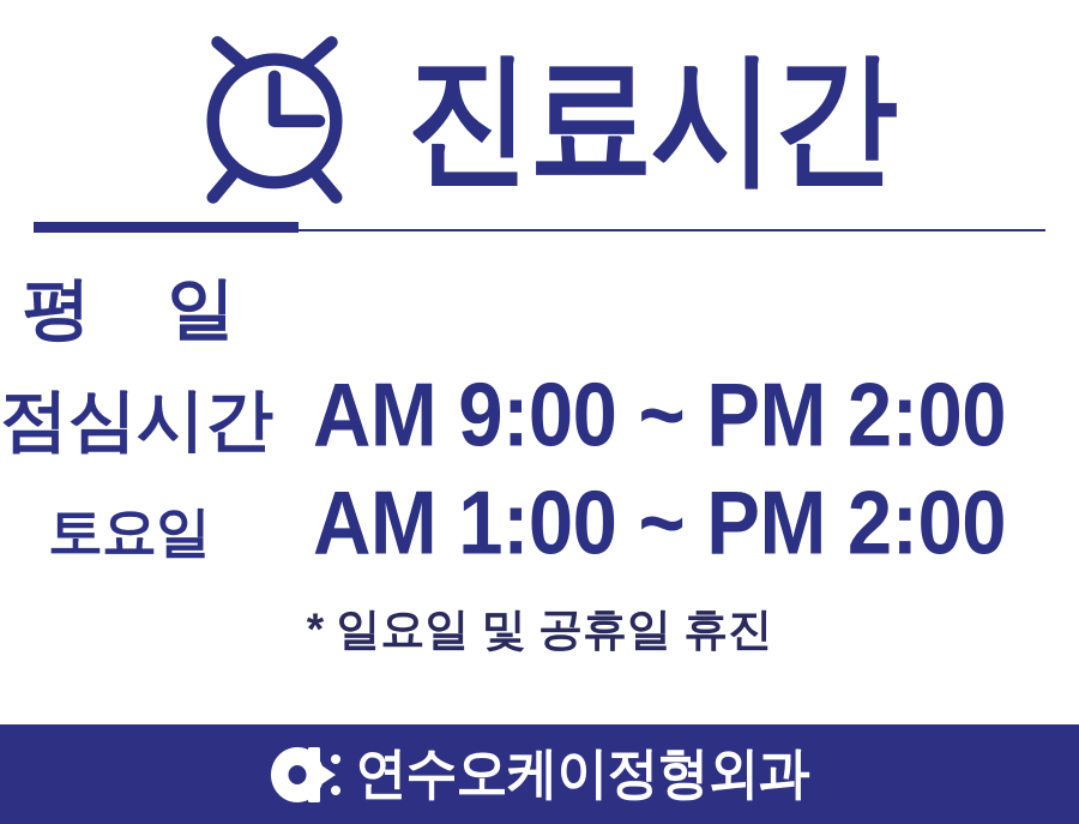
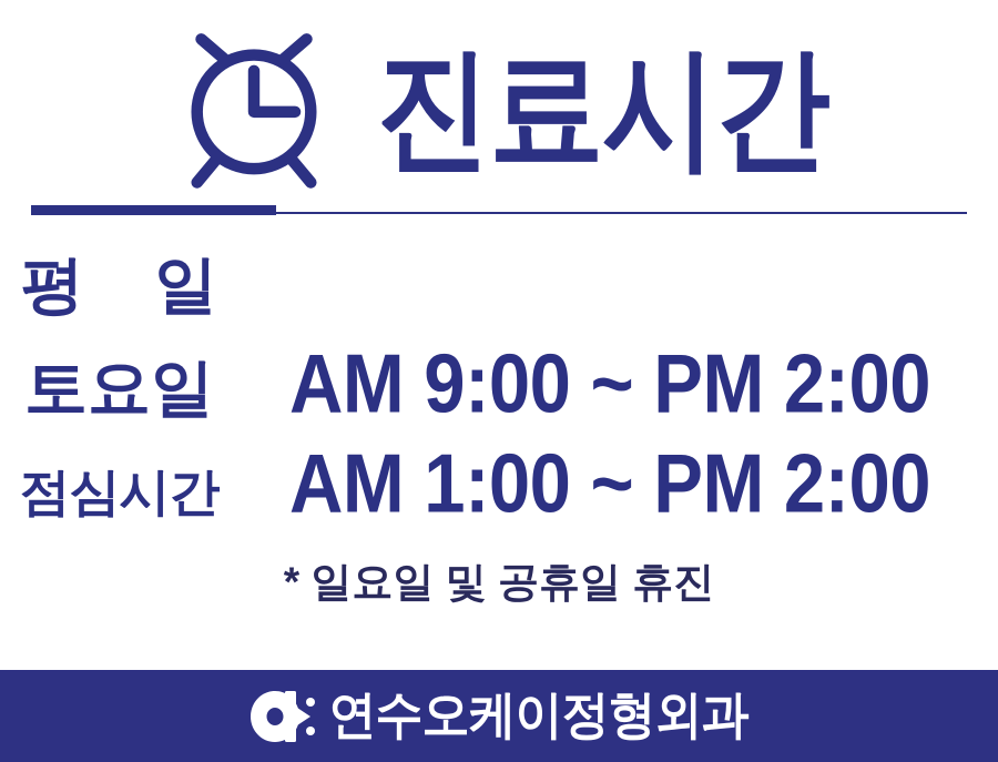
  진료시간
  평 일
- 점심시간
+ 토요일
  AM 9:00 ~ PM 2:00
- 토요일
+ 점심시간
  AM 1:00 ~ PM 2:00
  * 일요일 및 공휴일 휴진
  연수오케이정형외과
